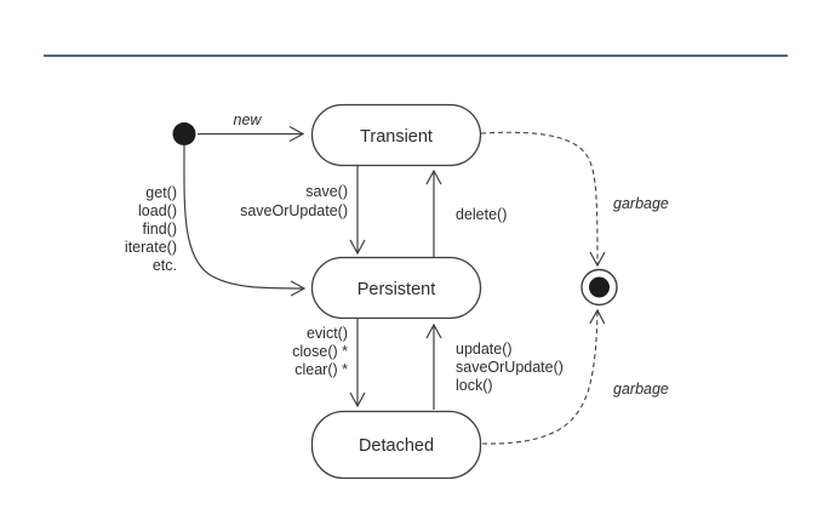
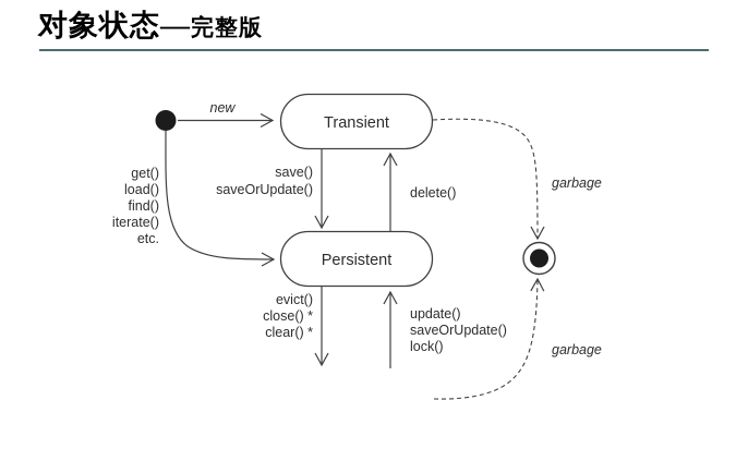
+ 对象状态—完整版
  new
  Transient
  save()
  saveOrUpdate()
  delete()
  get()
  load()
  find()
  iterate()
  etc.
  Persistent
  evict()
  close() *
  clear() *
  update()
  saveOrUpdate()
  lock()
- Detached
  garbage
  garbage
